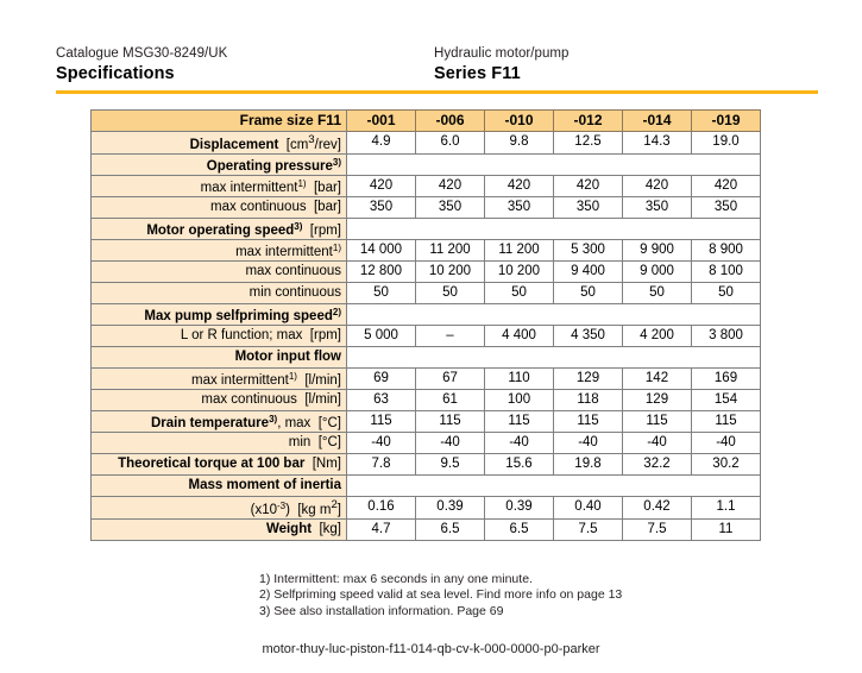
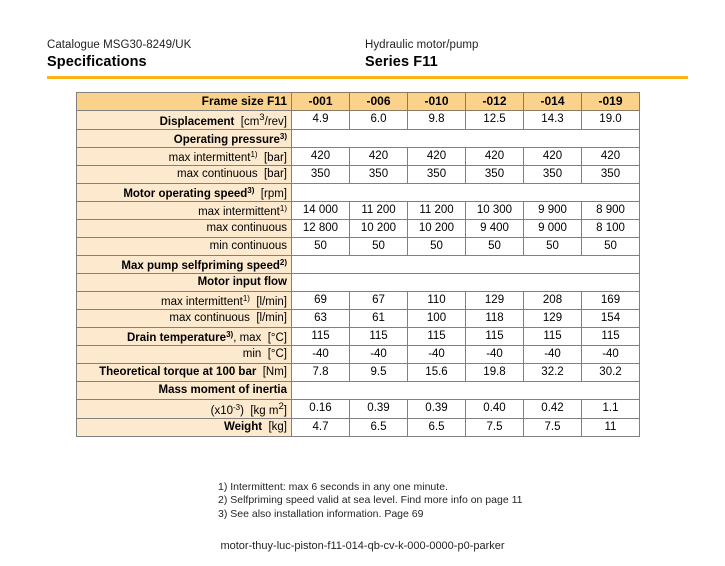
  Catalogue MSG30-8249/UK
  Specifications
  Hydraulic motor/pump
  Series F11
  Frame size F11	-001	-006	-010	-012	-014	-019
  Displacement [cm3/rev]	4.9	6.0	9.8	12.5	14.3	19.0
  Operating pressure3)
  max intermittent1) [bar]	420	420	420	420	420	420
  max continuous [bar]	350	350	350	350	350	350
  Motor operating speed3) [rpm]
- max intermittent1)	14 000	11 200	11 200	5 300	9 900	8 900
+ max intermittent1)	14 000	11 200	11 200	10 300	9 900	8 900
  max continuous	12 800	10 200	10 200	9 400	9 000	8 100
  min continuous	50	50	50	50	50	50
  Max pump selfpriming speed2)
- L or R function; max [rpm]	5 000	–	4 400	4 350	4 200	3 800
  Motor input flow
- max intermittent1) [l/min]	69	67	110	129	142	169
+ max intermittent1) [l/min]	69	67	110	129	208	169
  max continuous [l/min]	63	61	100	118	129	154
  Drain temperature3), max [°C]	115	115	115	115	115	115
  min [°C]	-40	-40	-40	-40	-40	-40
  Theoretical torque at 100 bar [Nm]	7.8	9.5	15.6	19.8	32.2	30.2
  Mass moment of inertia
  (x10-3) [kg m2]	0.16	0.39	0.39	0.40	0.42	1.1
  Weight [kg]	4.7	6.5	6.5	7.5	7.5	11
  1) Intermittent: max 6 seconds in any one minute.
- 2) Selfpriming speed valid at sea level. Find more info on page 13
+ 2) Selfpriming speed valid at sea level. Find more info on page 11
  3) See also installation information. Page 69
  motor-thuy-luc-piston-f11-014-qb-cv-k-000-0000-p0-parker
